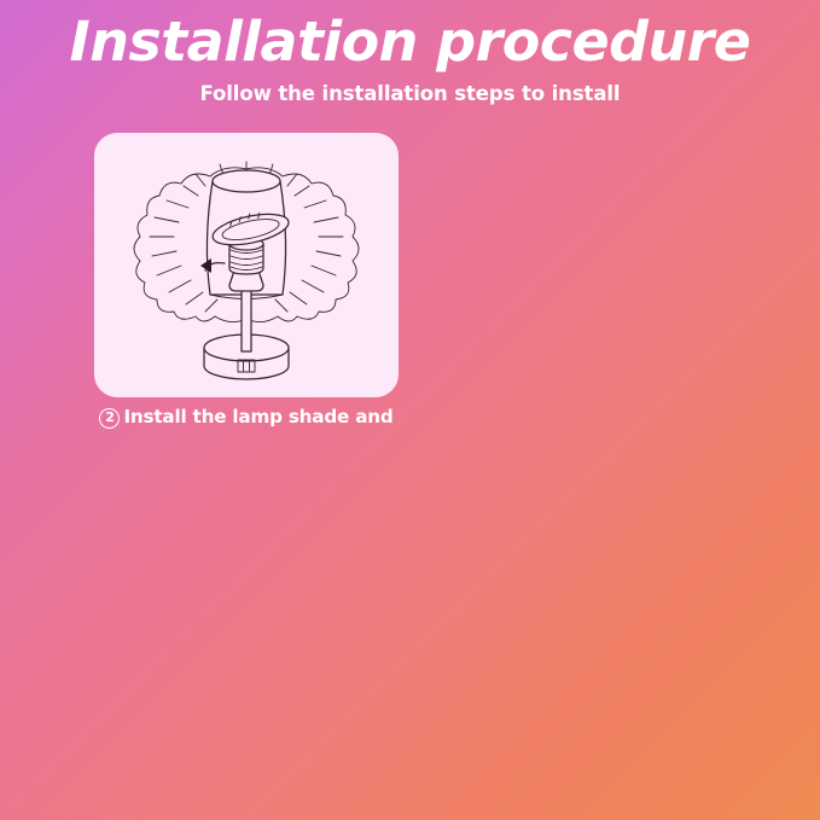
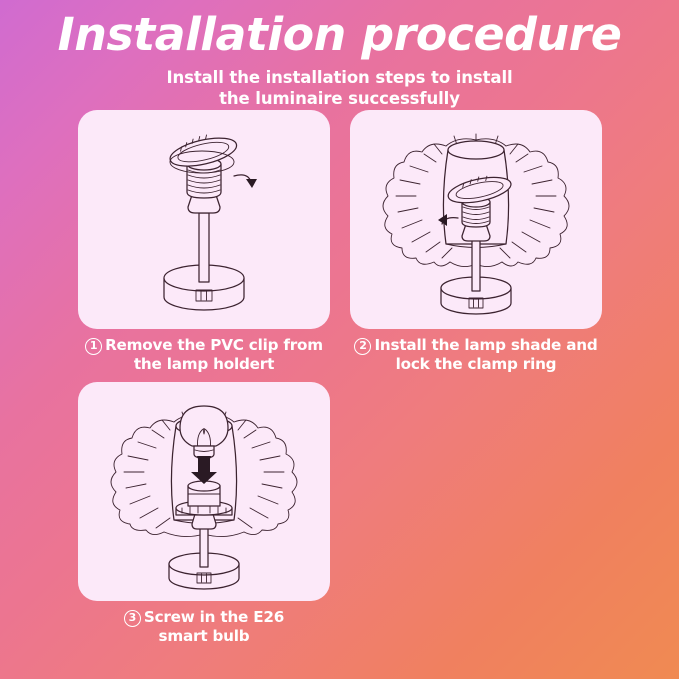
  Installation procedure
- Follow the installation steps to install
+ Install the installation steps to install
+ the luminaire successfully
+ 1 Remove the PVC clip from
+ the lamp holdert
  2 Install the lamp shade and
+ lock the clamp ring
+ 3 Screw in the E26
+ smart bulb
